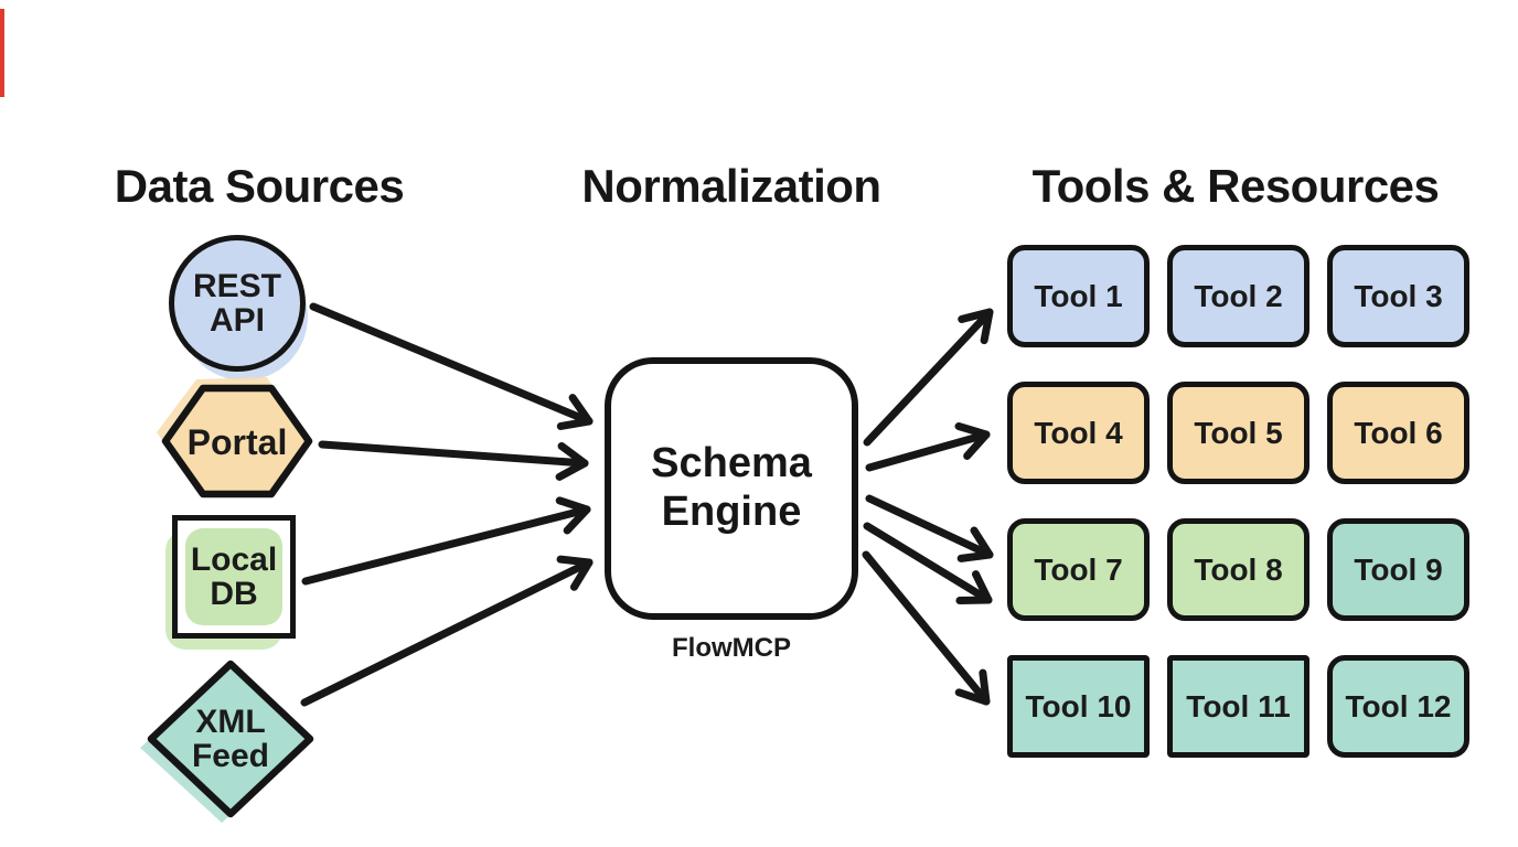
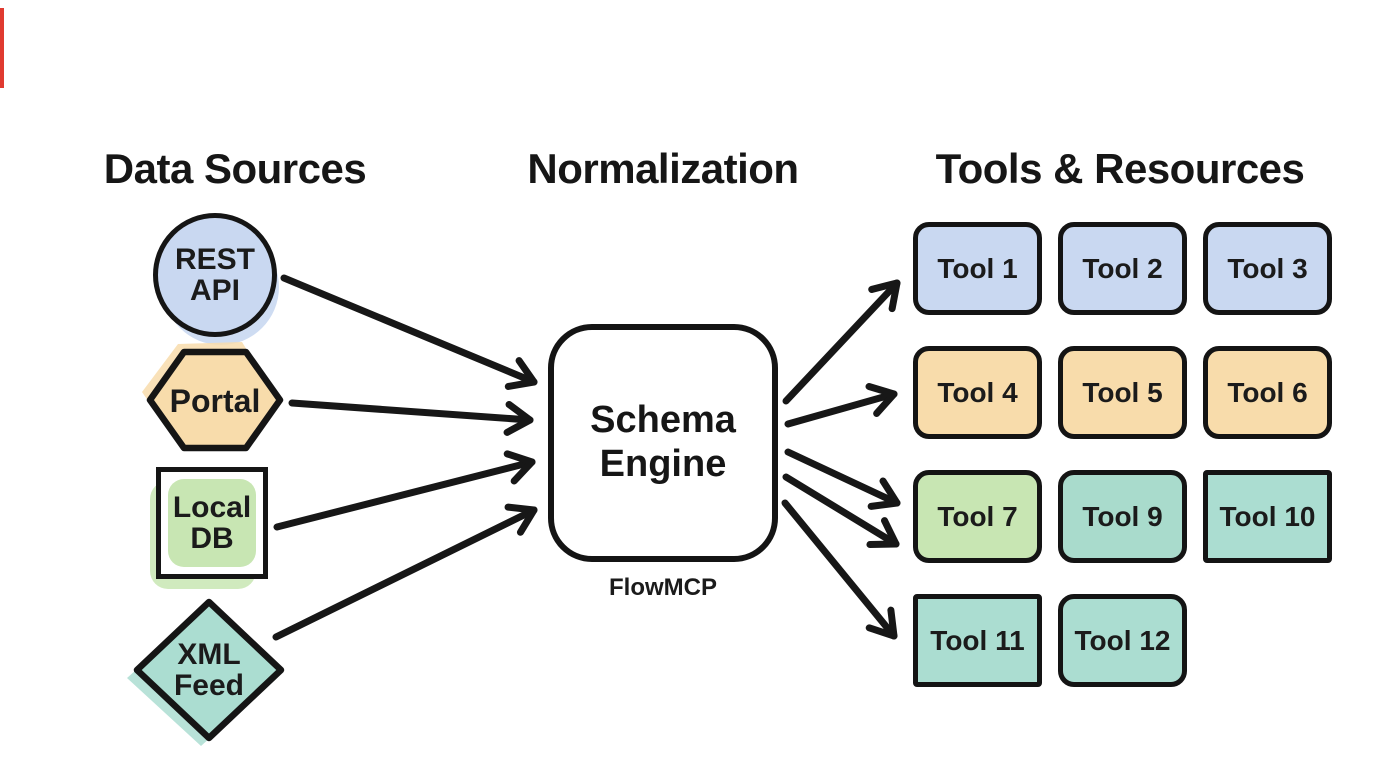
  Data Sources
  Normalization
  Tools & Resources
  REST
  API
  Portal
  Local
  DB
  XML
  Feed
  Schema
  Engine
  FlowMCP
  Tool 1
  Tool 2
  Tool 3
  Tool 4
  Tool 5
  Tool 6
  Tool 7
- Tool 8
  Tool 9
  Tool 10
  Tool 11
  Tool 12
